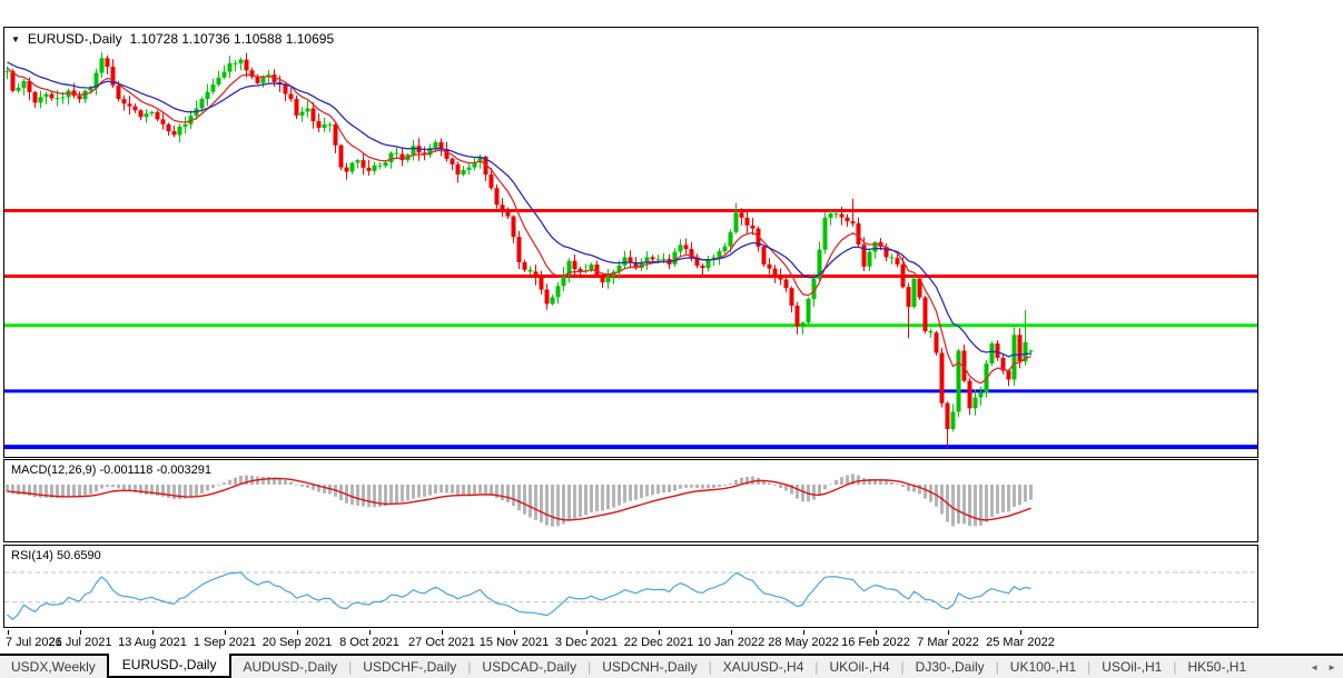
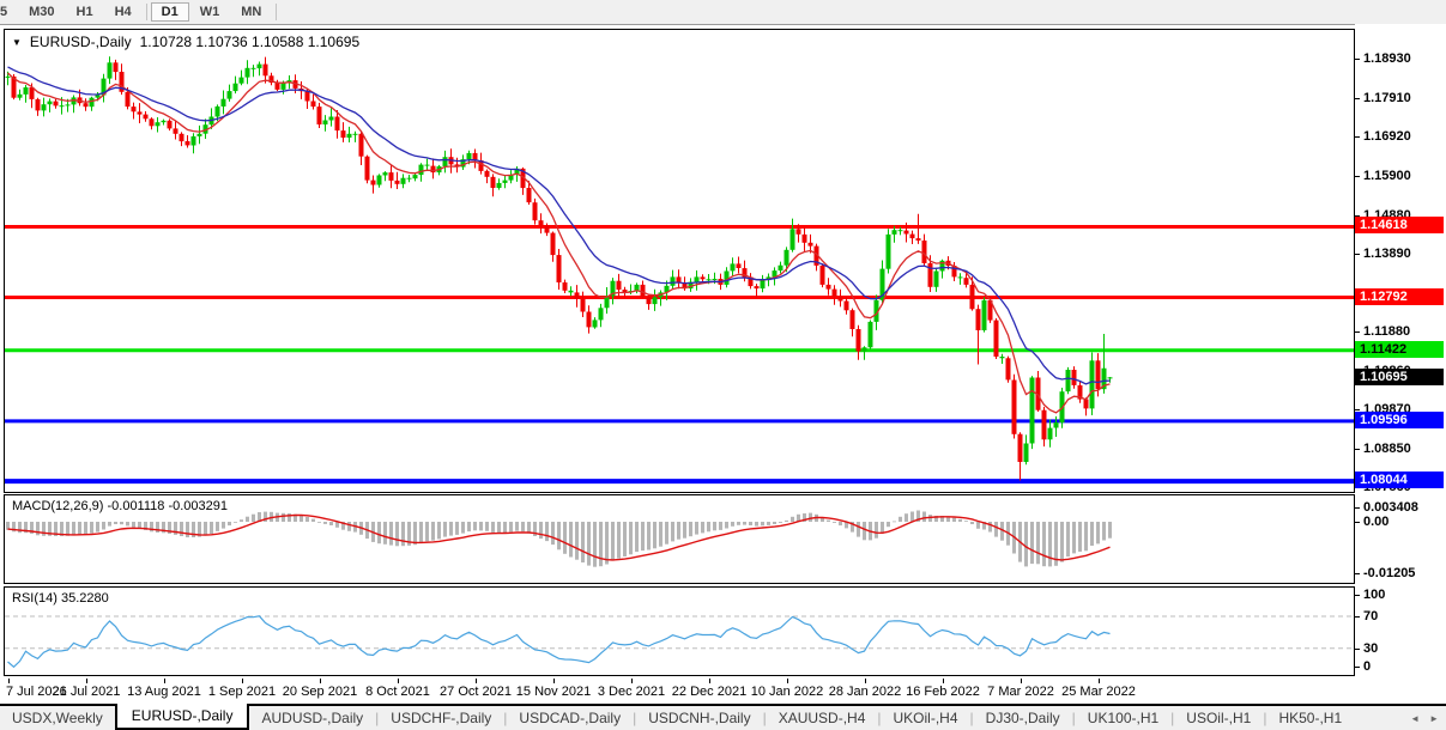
+ 5
+ M30
+ H1
+ H4
+ D1
+ W1
+ MN
  ▼
  EURUSD-,Daily
  1.10728 1.10736 1.10588 1.10695
  MACD(12,26,9) -0.001118 -0.003291
- RSI(14) 50.6590
+ RSI(14) 35.2280
+ 1.18930
+ 1.17910
+ 1.16920
+ 1.15900
+ 1.14880
+ 1.13890
+ 1.11880
+ 1.09870
+ 1.08850
+ 1.14618
+ 1.12792
+ 1.11422
+ 1.10695
+ 1.09596
+ 1.08044
+ 0.003408
+ 0.00
+ -0.01205
+ 100
+ 70
+ 30
+ 0
  7 Jul 2021
  26 Jul 2021
  13 Aug 2021
  1 Sep 2021
  20 Sep 2021
  8 Oct 2021
  27 Oct 2021
  15 Nov 2021
  3 Dec 2021
  22 Dec 2021
  10 Jan 2022
- 28 May 2022
+ 28 Jan 2022
  16 Feb 2022
  7 Mar 2022
  25 Mar 2022
  USDX,Weekly
  EURUSD-,Daily
  AUDUSD-,Daily
  |
  USDCHF-,Daily
  |
  USDCAD-,Daily
  |
  USDCNH-,Daily
  |
  XAUUSD-,H4
  |
  UKOil-,H4
  |
  DJ30-,Daily
  |
  UK100-,H1
  |
  USOil-,H1
  |
  HK50-,H1
  ◄
  ►
